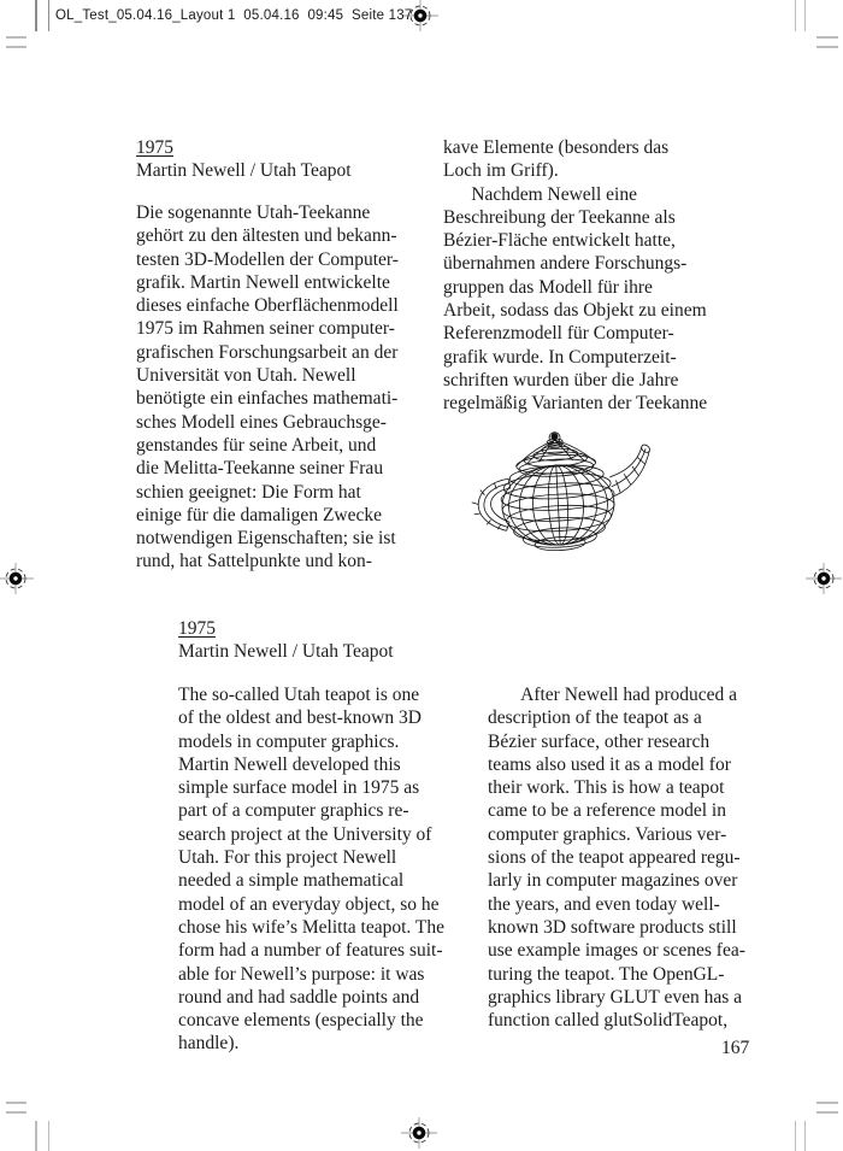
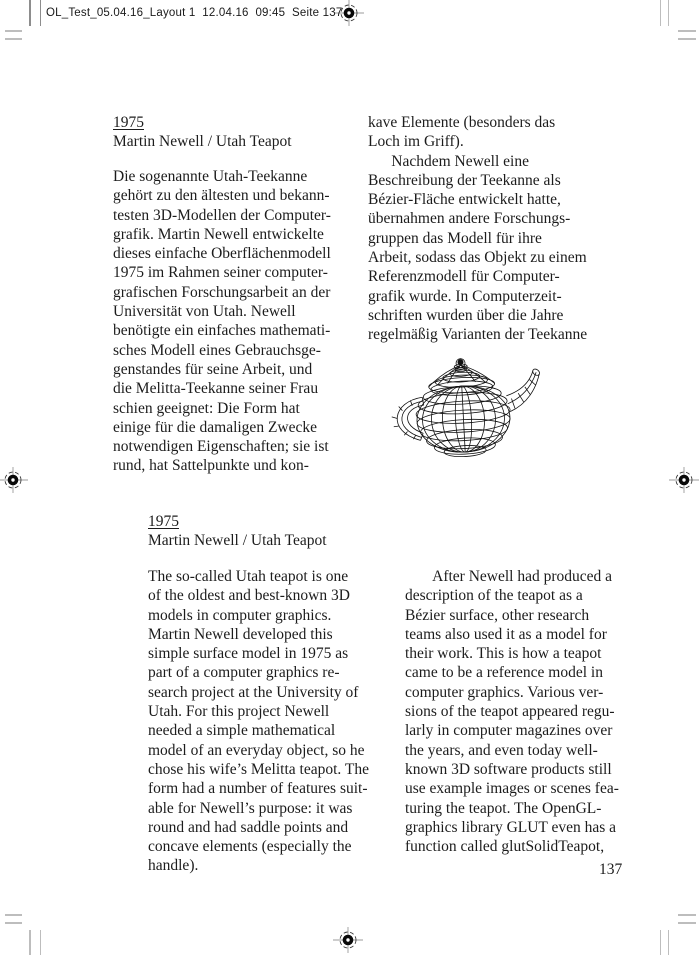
- OL_Test_05.04.16_Layout 1 05.04.16 09:45 Seite 137
+ OL_Test_05.04.16_Layout 1 12.04.16 09:45 Seite 137
  1975
  Martin Newell / Utah Teapot
  Die sogenannte Utah-Teekanne
  gehört zu den ältesten und bekann-
  testen 3D-Modellen der Computer-
  grafik. Martin Newell entwickelte
  dieses einfache Oberflächenmodell
  1975 im Rahmen seiner computer-
  grafischen Forschungsarbeit an der
  Universität von Utah. Newell
  benötigte ein einfaches mathemati-
  sches Modell eines Gebrauchsge-
  genstandes für seine Arbeit, und
  die Melitta-Teekanne seiner Frau
  schien geeignet: Die Form hat
  einige für die damaligen Zwecke
  notwendigen Eigenschaften; sie ist
  rund, hat Sattelpunkte und kon-
  kave Elemente (besonders das
  Loch im Griff).
  Nachdem Newell eine
  Beschreibung der Teekanne als
  Bézier-Fläche entwickelt hatte,
  übernahmen andere Forschungs-
  gruppen das Modell für ihre
  Arbeit, sodass das Objekt zu einem
  Referenzmodell für Computer-
  grafik wurde. In Computerzeit-
  schriften wurden über die Jahre
  regelmäßig Varianten der Teekanne
  1975
  Martin Newell / Utah Teapot
  The so-called Utah teapot is one
  of the oldest and best-known 3D
  models in computer graphics.
  Martin Newell developed this
  simple surface model in 1975 as
  part of a computer graphics re-
  search project at the University of
  Utah. For this project Newell
  needed a simple mathematical
  model of an everyday object, so he
  chose his wife’s Melitta teapot. The
  form had a number of features suit-
  able for Newell’s purpose: it was
  round and had saddle points and
  concave elements (especially the
  handle).
  After Newell had produced a
  description of the teapot as a
  Bézier surface, other research
  teams also used it as a model for
  their work. This is how a teapot
  came to be a reference model in
  computer graphics. Various ver-
  sions of the teapot appeared regu-
  larly in computer magazines over
  the years, and even today well-
  known 3D software products still
  use example images or scenes fea-
  turing the teapot. The OpenGL-
  graphics library GLUT even has a
  function called glutSolidTeapot,
- 167
+ 137
